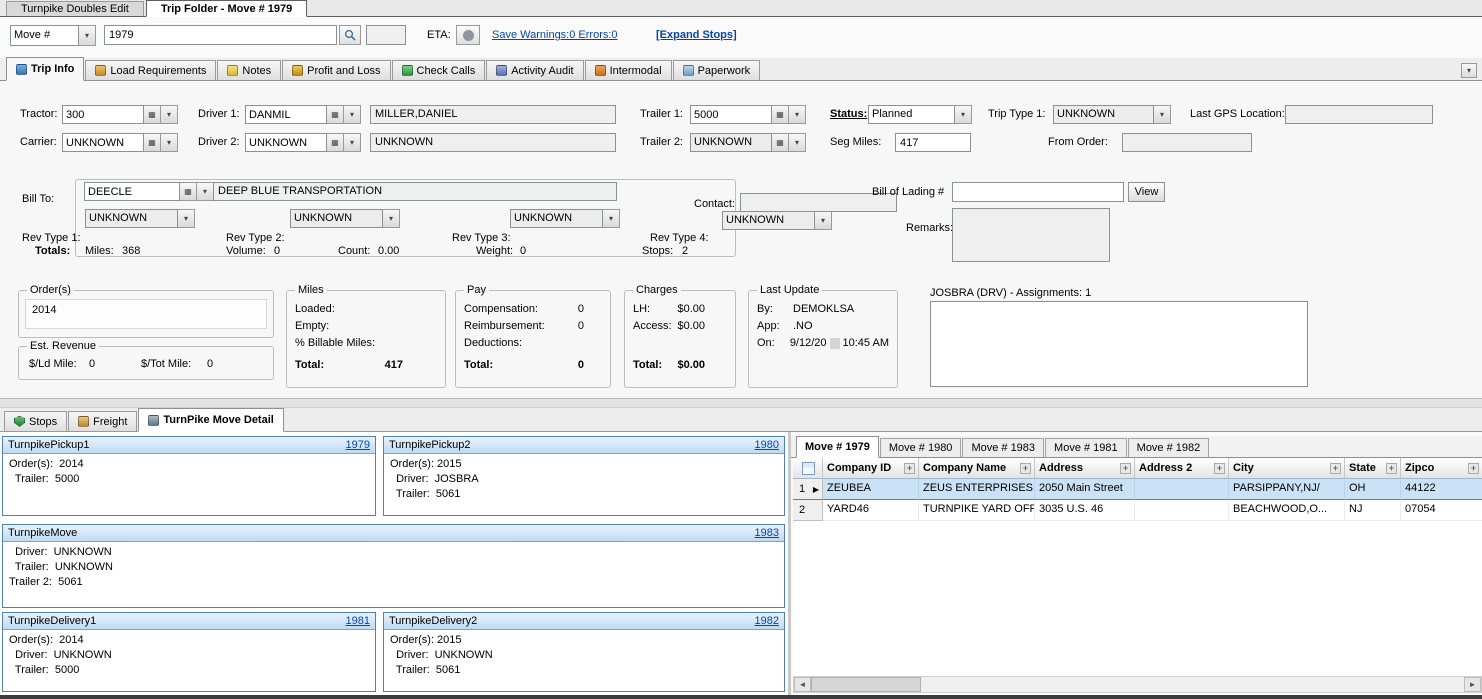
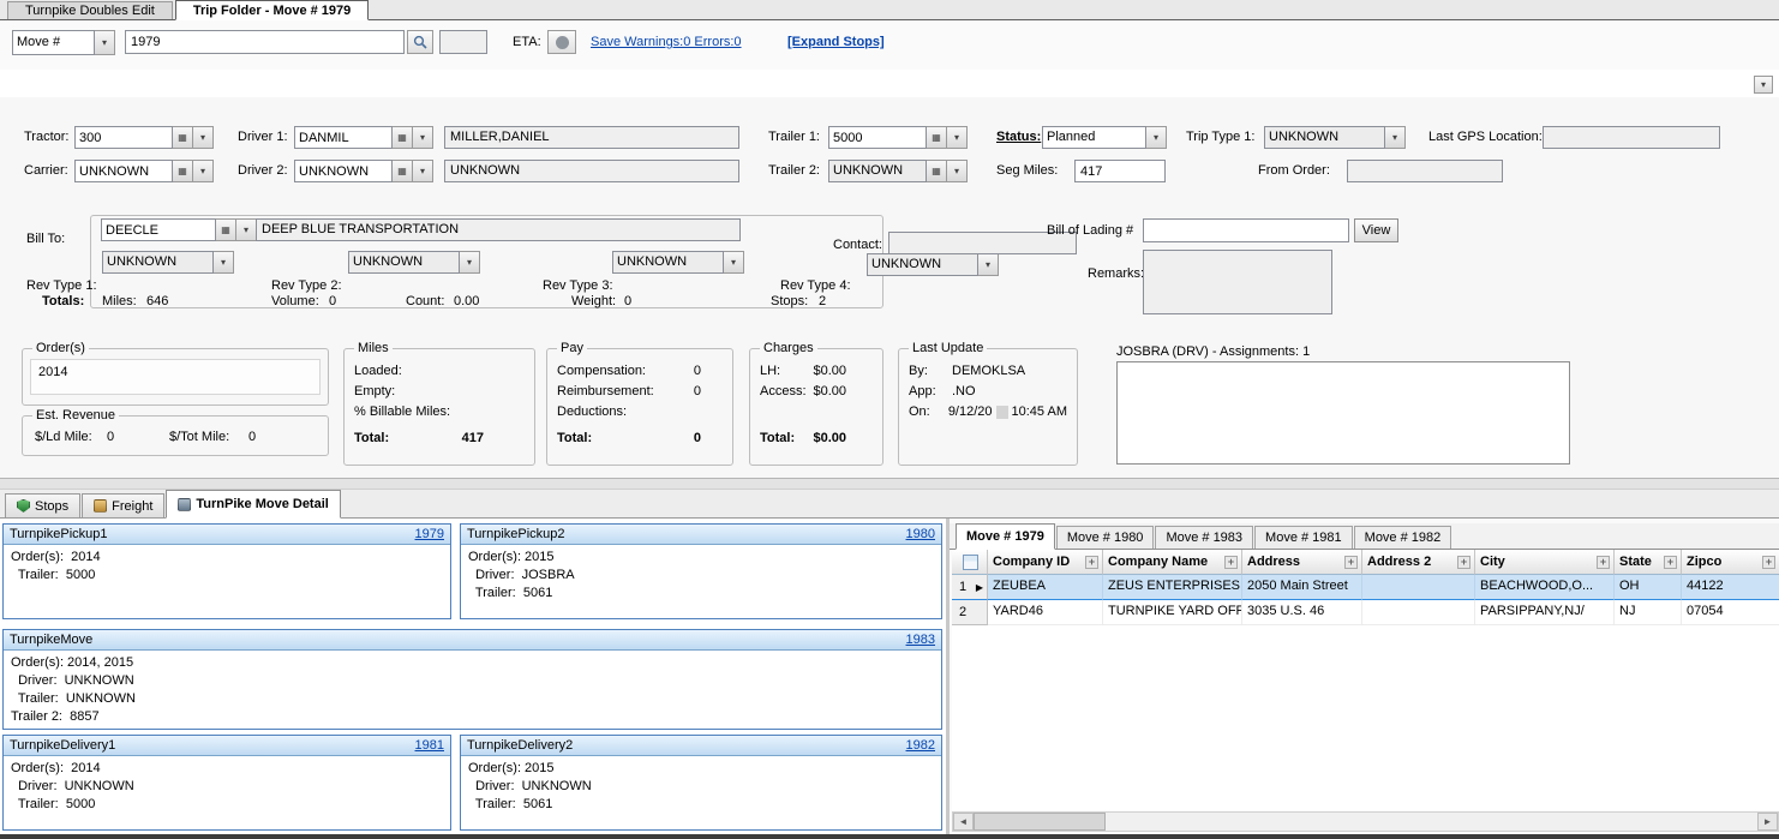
  Turnpike Doubles Edit
  Trip Folder - Move # 1979
  Move #
  ▾
  1979
  ETA:
  Save Warnings:0 Errors:0
  [Expand Stops]
- Trip Info
- Load Requirements
- Notes
- Profit and Loss
- Check Calls
- Activity Audit
- Intermodal
- Paperwork
  ▾
  Tractor:
  300
  ▦
  ▾
  Driver 1:
  DANMIL
  ▦
  ▾
  MILLER,DANIEL
  Trailer 1:
  5000
  ▦
  ▾
  Status:
  Planned
  ▾
  Trip Type 1:
  UNKNOWN
  ▾
  Last GPS Location:
  Carrier:
  UNKNOWN
  ▦
  ▾
  Driver 2:
  UNKNOWN
  ▦
  ▾
  UNKNOWN
  Trailer 2:
  UNKNOWN
  ▦
  ▾
  Seg Miles:
  417
  From Order:
  Bill To:
  DEECLE
  ▦
  ▾
  DEEP BLUE TRANSPORTATION
  UNKNOWN
  ▾
  UNKNOWN
  ▾
  UNKNOWN
  ▾
  UNKNOWN
  ▾
  Rev Type 1:
  Rev Type 2:
  Rev Type 3:
  Rev Type 4:
  Contact:
  Bill of Lading #
  View
  Remarks
  Totals:
  Miles:
- 368
+ 646
  Volume:
  0
  Count:
  0.00
  Weight:
  0
  Stops:
  2
  Order(s)
  2014
  Est. Revenue
  $/Ld Mile:
  0
  $/Tot Mile:
  0
  Miles
  Loaded:
  Empty:
  % Billable Miles:
  Total:
  417
  Pay
  Compensation:
  0
  Reimbursement:
  0
  Deductions:
  Total:
  0
  Charges
  LH:
  $0.00
  Access:
  $0.00
  Total:
  $0.00
  Last Update
  By:
  DEMOKLSA
  App:
  .NO
  On:
  9/12/20 10:45 AM
  JOSBRA (DRV) - Assignments: 1
  Stops
  Freight
  TurnPike Move Detail
  TurnpikePickup1
  1979
  Order(s): 2014
  Trailer: 5000
  TurnpikePickup2
  1980
  Order(s): 2015
  Driver: JOSBRA
  Trailer: 5061
  TurnpikeMove
  1983
+ Order(s): 2014, 2015
  Driver: UNKNOWN
  Trailer: UNKNOWN
- Trailer 2: 5061
+ Trailer 2: 8857
  TurnpikeDelivery1
  1981
  Order(s): 2014
  Driver: UNKNOWN
  Trailer: 5000
  TurnpikeDelivery2
  1982
  Order(s): 2015
  Driver: UNKNOWN
  Trailer: 5061
  Move # 1979
  Move # 1980
  Move # 1983
  Move # 1981
  Move # 1982
  Company ID
  +
  Company Name
  +
  Address
  +
  Address 2
  +
  City
  +
  State
  +
  Zipco
  +
  1
  ▶
  ZEUBEA
  ZEUS ENTERPRISES
  2050 Main Street
- PARSIPPANY,NJ/
+ BEACHWOOD,O...
  OH
  44122
  2
  YARD46
  TURNPIKE YARD OFF
  3035 U.S. 46
- BEACHWOOD,O...
+ PARSIPPANY,NJ/
  NJ
  07054
  ◄
  ►
